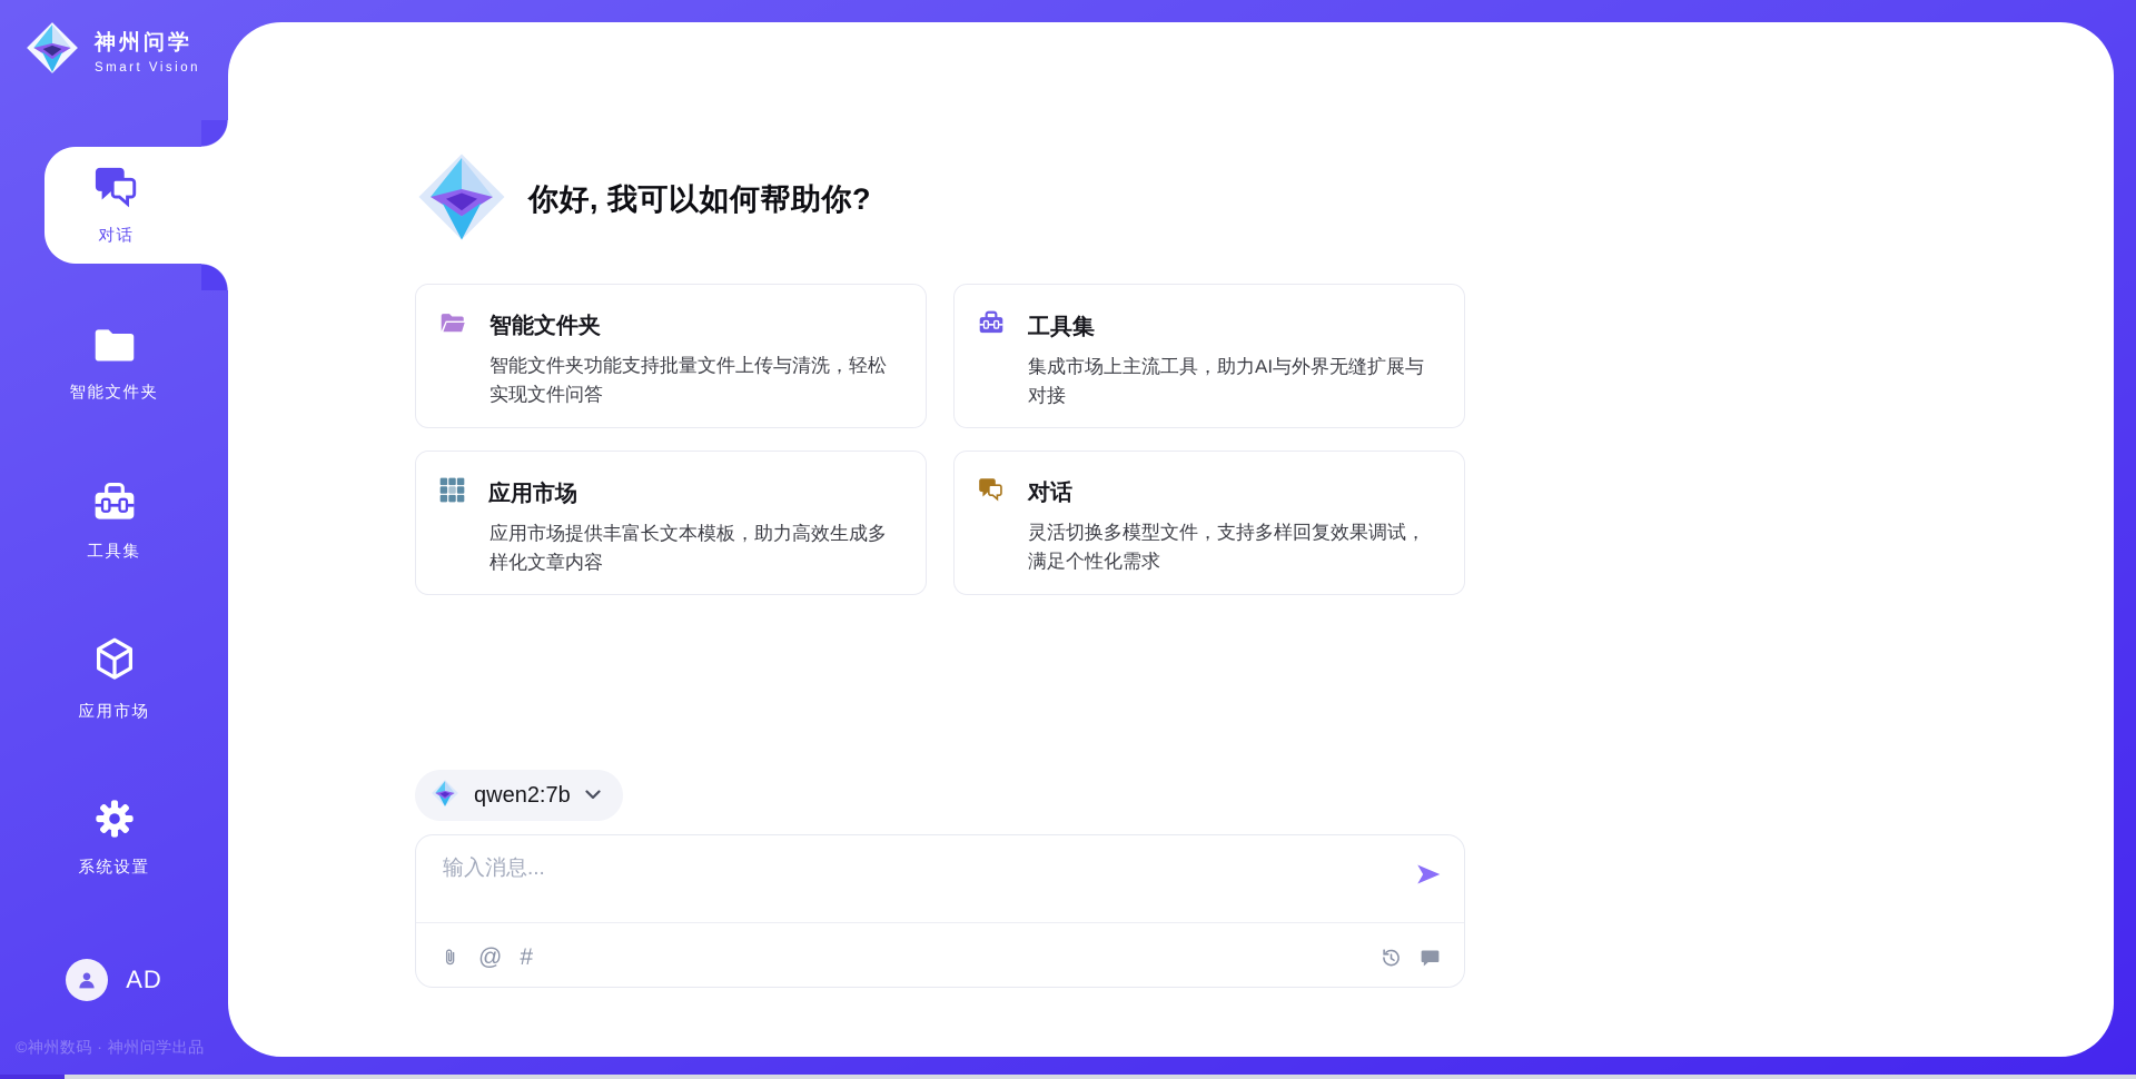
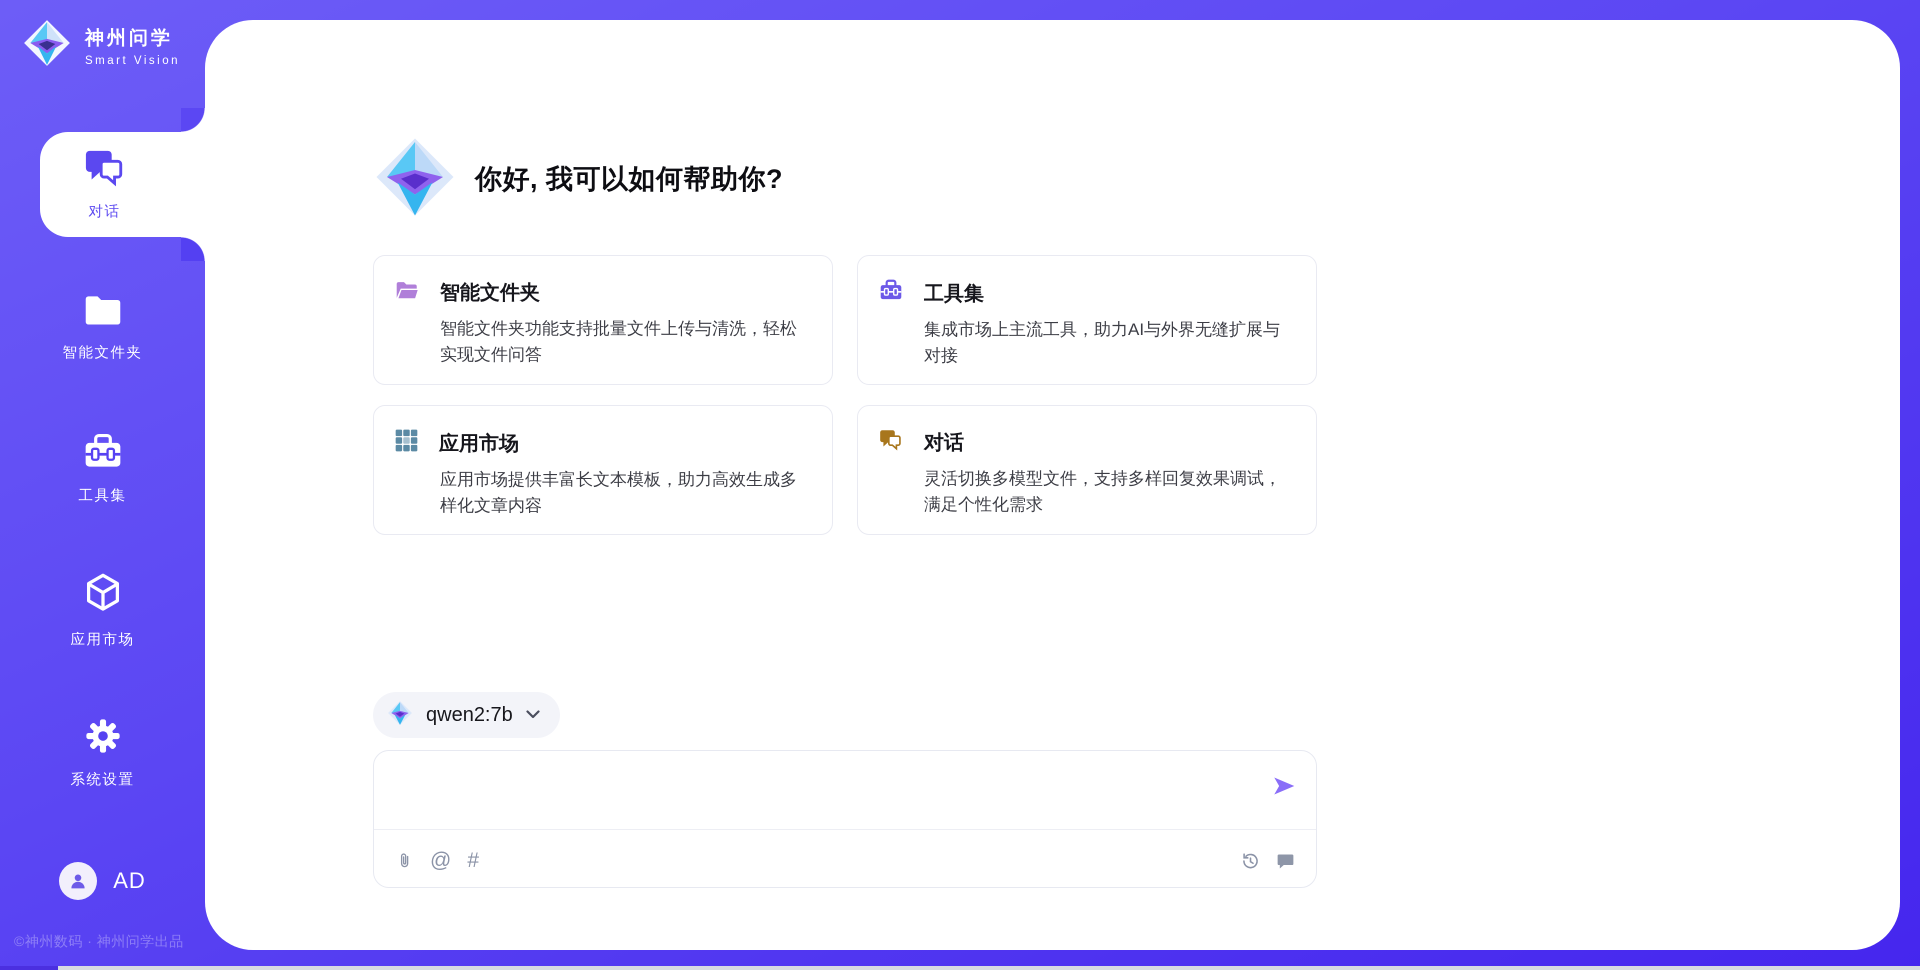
  神州问学
  Smart Vision
  对话
  智能文件夹
  工具集
  应用市场
  系统设置
  AD
  ©神州数码 · 神州问学出品
  你好, 我可以如何帮助你?
  智能文件夹
  智能文件夹功能支持批量文件上传与清洗，轻松实现文件问答
  工具集
  集成市场上主流工具，助力AI与外界无缝扩展与对接
  应用市场
  应用市场提供丰富长文本模板，助力高效生成多样化文章内容
  对话
  灵活切换多模型文件，支持多样回复效果调试，满足个性化需求
  qwen2:7b
- 输入消息...
  @
  #
